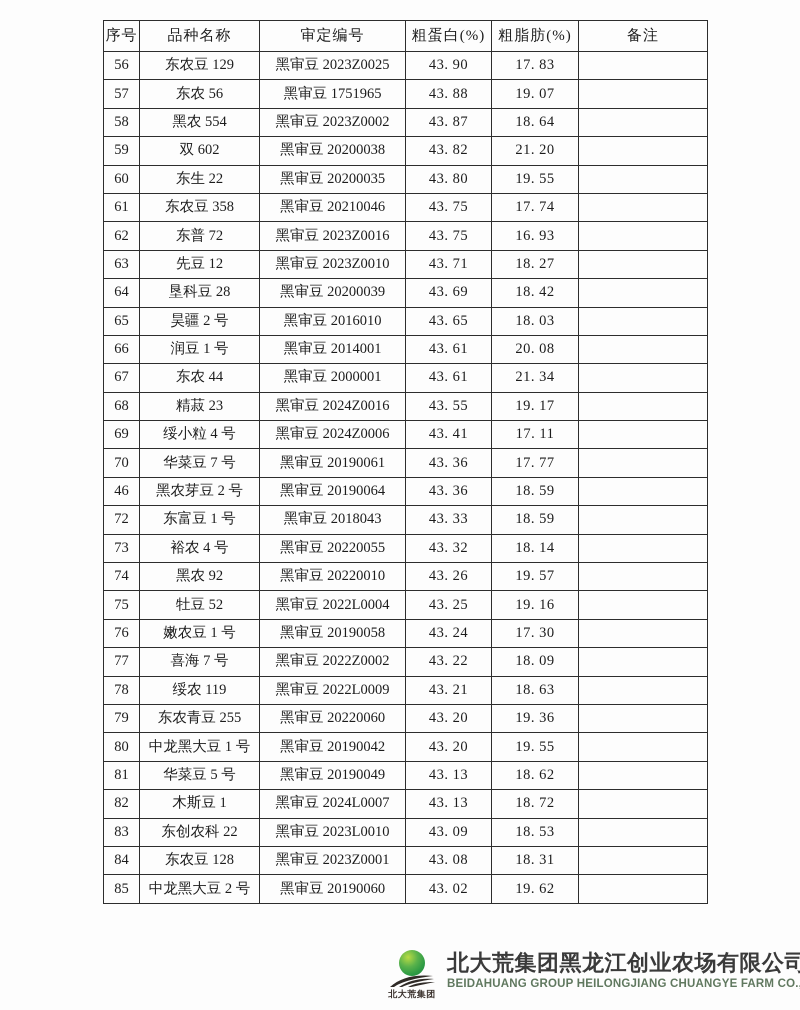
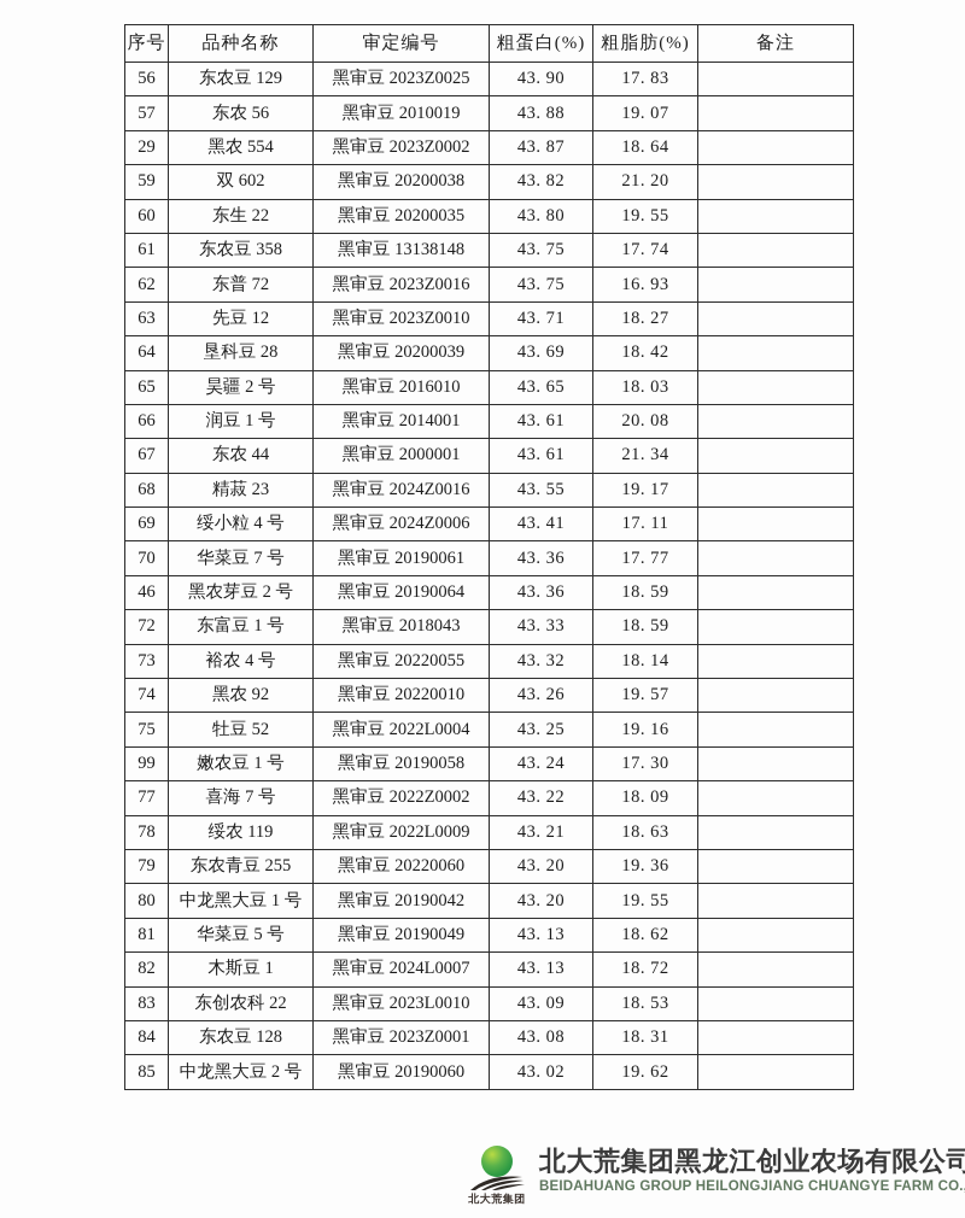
  序号	品种名称	审定编号	粗蛋白(%)	粗脂肪(%)	备注
  56	东农豆 129	黑审豆 2023Z0025	43. 90	17. 83
- 57	东农 56	黑审豆 1751965	43. 88	19. 07
+ 57	东农 56	黑审豆 2010019	43. 88	19. 07
- 58	黑农 554	黑审豆 2023Z0002	43. 87	18. 64
+ 29	黑农 554	黑审豆 2023Z0002	43. 87	18. 64
  59	双 602	黑审豆 20200038	43. 82	21. 20
  60	东生 22	黑审豆 20200035	43. 80	19. 55
- 61	东农豆 358	黑审豆 20210046	43. 75	17. 74
+ 61	东农豆 358	黑审豆 13138148	43. 75	17. 74
  62	东普 72	黑审豆 2023Z0016	43. 75	16. 93
  63	先豆 12	黑审豆 2023Z0010	43. 71	18. 27
  64	垦科豆 28	黑审豆 20200039	43. 69	18. 42
  65	昊疆 2 号	黑审豆 2016010	43. 65	18. 03
  66	润豆 1 号	黑审豆 2014001	43. 61	20. 08
  67	东农 44	黑审豆 2000001	43. 61	21. 34
  68	精菽 23	黑审豆 2024Z0016	43. 55	19. 17
  69	绥小粒 4 号	黑审豆 2024Z0006	43. 41	17. 11
  70	华菜豆 7 号	黑审豆 20190061	43. 36	17. 77
  46	黑农芽豆 2 号	黑审豆 20190064	43. 36	18. 59
  72	东富豆 1 号	黑审豆 2018043	43. 33	18. 59
  73	裕农 4 号	黑审豆 20220055	43. 32	18. 14
  74	黑农 92	黑审豆 20220010	43. 26	19. 57
  75	牡豆 52	黑审豆 2022L0004	43. 25	19. 16
- 76	嫩农豆 1 号	黑审豆 20190058	43. 24	17. 30
+ 99	嫩农豆 1 号	黑审豆 20190058	43. 24	17. 30
  77	喜海 7 号	黑审豆 2022Z0002	43. 22	18. 09
  78	绥农 119	黑审豆 2022L0009	43. 21	18. 63
  79	东农青豆 255	黑审豆 20220060	43. 20	19. 36
  80	中龙黑大豆 1 号	黑审豆 20190042	43. 20	19. 55
  81	华菜豆 5 号	黑审豆 20190049	43. 13	18. 62
  82	木斯豆 1	黑审豆 2024L0007	43. 13	18. 72
  83	东创农科 22	黑审豆 2023L0010	43. 09	18. 53
  84	东农豆 128	黑审豆 2023Z0001	43. 08	18. 31
  85	中龙黑大豆 2 号	黑审豆 20190060	43. 02	19. 62
  北大荒集团
  北大荒集团黑龙江创业农场有限公司
  BEIDAHUANG GROUP HEILONGJIANG CHUANGYE FARM CO.
